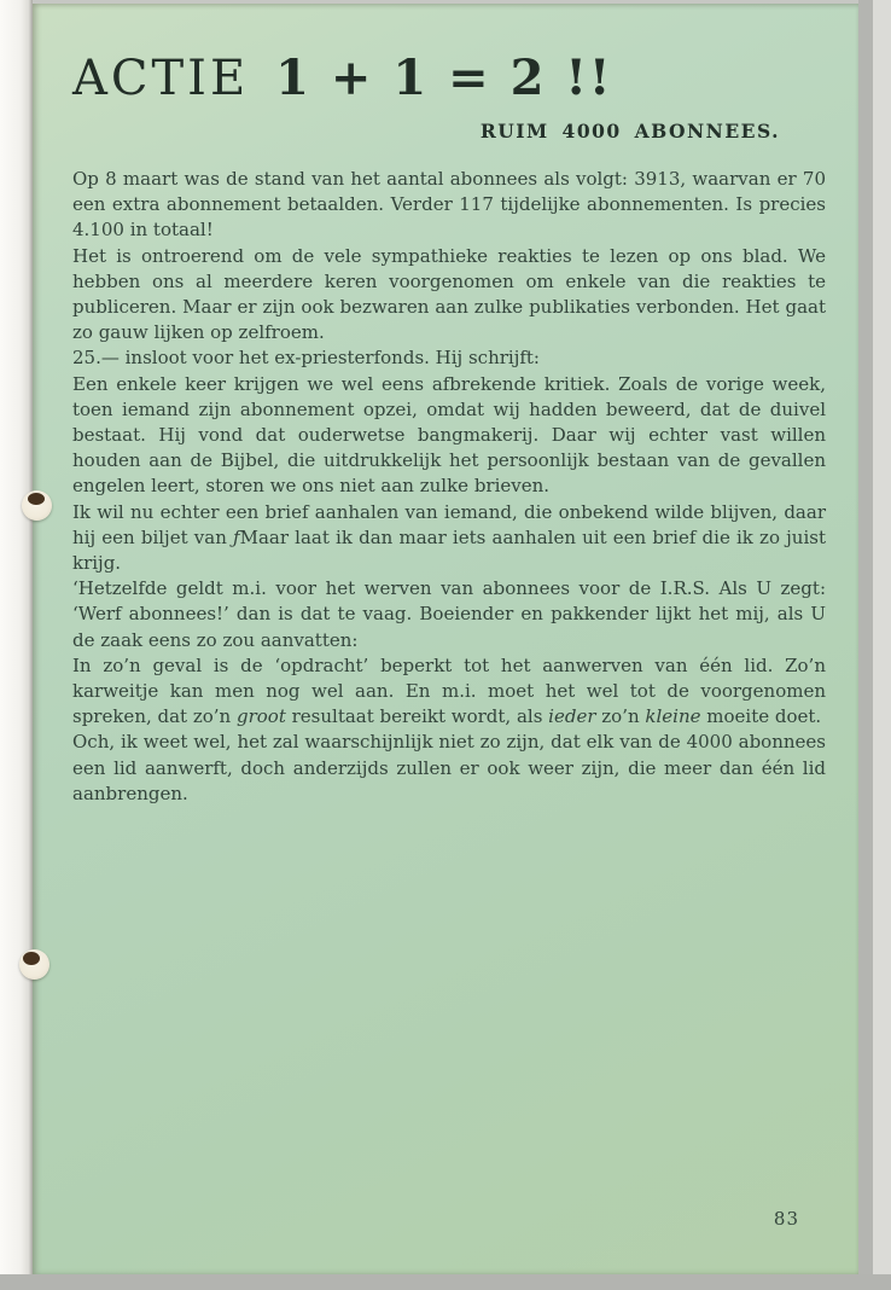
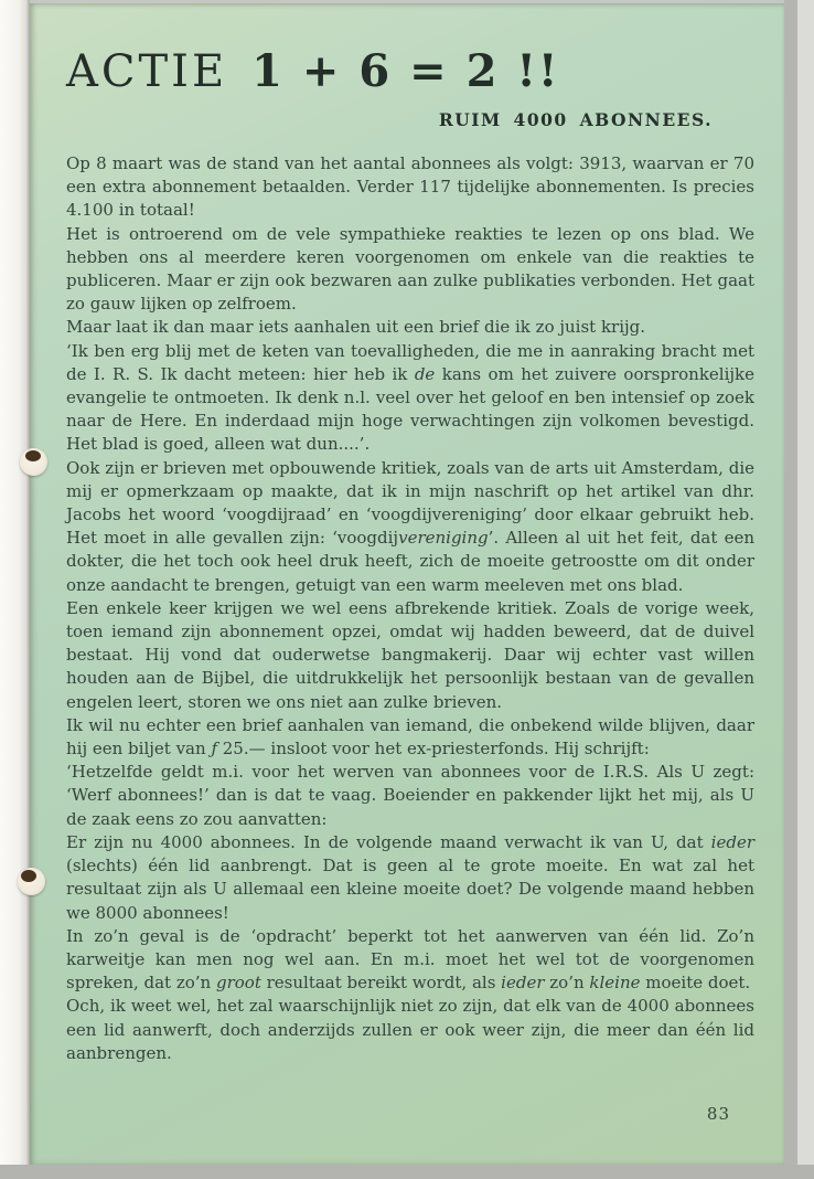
  ACTIE
- 1 + 1 = 2 !!
+ 1 + 6 = 2 !!
  RUIM 4000 ABONNEES.
  Op 8 maart was de stand van het aantal abonnees als volgt: 3913, waarvan er 70 een extra abonnement betaalden. Verder 117 tijdelijke abonnementen. Is precies 4.100 in totaal!
  Het is ontroerend om de vele sympathieke reakties te lezen op ons blad. We hebben ons al meerdere keren voorgenomen om enkele van die reakties te publiceren. Maar er zijn ook bezwaren aan zulke publikaties verbonden. Het gaat zo gauw lijken op zelfroem.
- 25.— insloot voor het ex-priesterfonds. Hij schrijft:
+ Maar laat ik dan maar iets aanhalen uit een brief die ik zo juist krijg.
+ ‘Ik ben erg blij met de keten van toevalligheden, die me in aanraking bracht met de I. R. S. Ik dacht meteen: hier heb ik de kans om het zuivere oorspronkelijke evangelie te ontmoeten. Ik denk n.l. veel over het geloof en ben intensief op zoek naar de Here. En inderdaad mijn hoge verwachtingen zijn volkomen bevestigd. Het blad is goed, alleen wat dun....’.
+ Ook zijn er brieven met opbouwende kritiek, zoals van de arts uit Amsterdam, die mij er opmerkzaam op maakte, dat ik in mijn naschrift op het artikel van dhr. Jacobs het woord ‘voogdijraad’ en ‘voogdijvereniging’ door elkaar gebruikt heb. Het moet in alle gevallen zijn: ‘voogdijvereniging’. Alleen al uit het feit, dat een dokter, die het toch ook heel druk heeft, zich de moeite getroostte om dit onder onze aandacht te brengen, getuigt van een warm meeleven met ons blad.
  Een enkele keer krijgen we wel eens afbrekende kritiek. Zoals de vorige week, toen iemand zijn abonnement opzei, omdat wij hadden beweerd, dat de duivel bestaat. Hij vond dat ouderwetse bangmakerij. Daar wij echter vast willen houden aan de Bijbel, die uitdrukkelijk het persoonlijk bestaan van de gevallen engelen leert, storen we ons niet aan zulke brieven.
- Ik wil nu echter een brief aanhalen van iemand, die onbekend wilde blijven, daar hij een biljet van ƒMaar laat ik dan maar iets aanhalen uit een brief die ik zo juist krijg.
+ Ik wil nu echter een brief aanhalen van iemand, die onbekend wilde blijven, daar hij een biljet van ƒ 25.— insloot voor het ex-priesterfonds. Hij schrijft:
  ‘Hetzelfde geldt m.i. voor het werven van abonnees voor de I.R.S. Als U zegt: ‘Werf abonnees!’ dan is dat te vaag. Boeiender en pakkender lijkt het mij, als U de zaak eens zo zou aanvatten:
+ Er zijn nu 4000 abonnees. In de volgende maand verwacht ik van U, dat ieder (slechts) één lid aanbrengt. Dat is geen al te grote moeite. En wat zal het resultaat zijn als U allemaal een kleine moeite doet? De volgende maand hebben we 8000 abonnees!
  In zo’n geval is de ‘opdracht’ beperkt tot het aanwerven van één lid. Zo’n karweitje kan men nog wel aan. En m.i. moet het wel tot de voorgenomen spreken, dat zo’n groot resultaat bereikt wordt, als ieder zo’n kleine moeite doet.
  Och, ik weet wel, het zal waarschijnlijk niet zo zijn, dat elk van de 4000 abonnees een lid aanwerft, doch anderzijds zullen er ook weer zijn, die meer dan één lid aanbrengen.
  83
